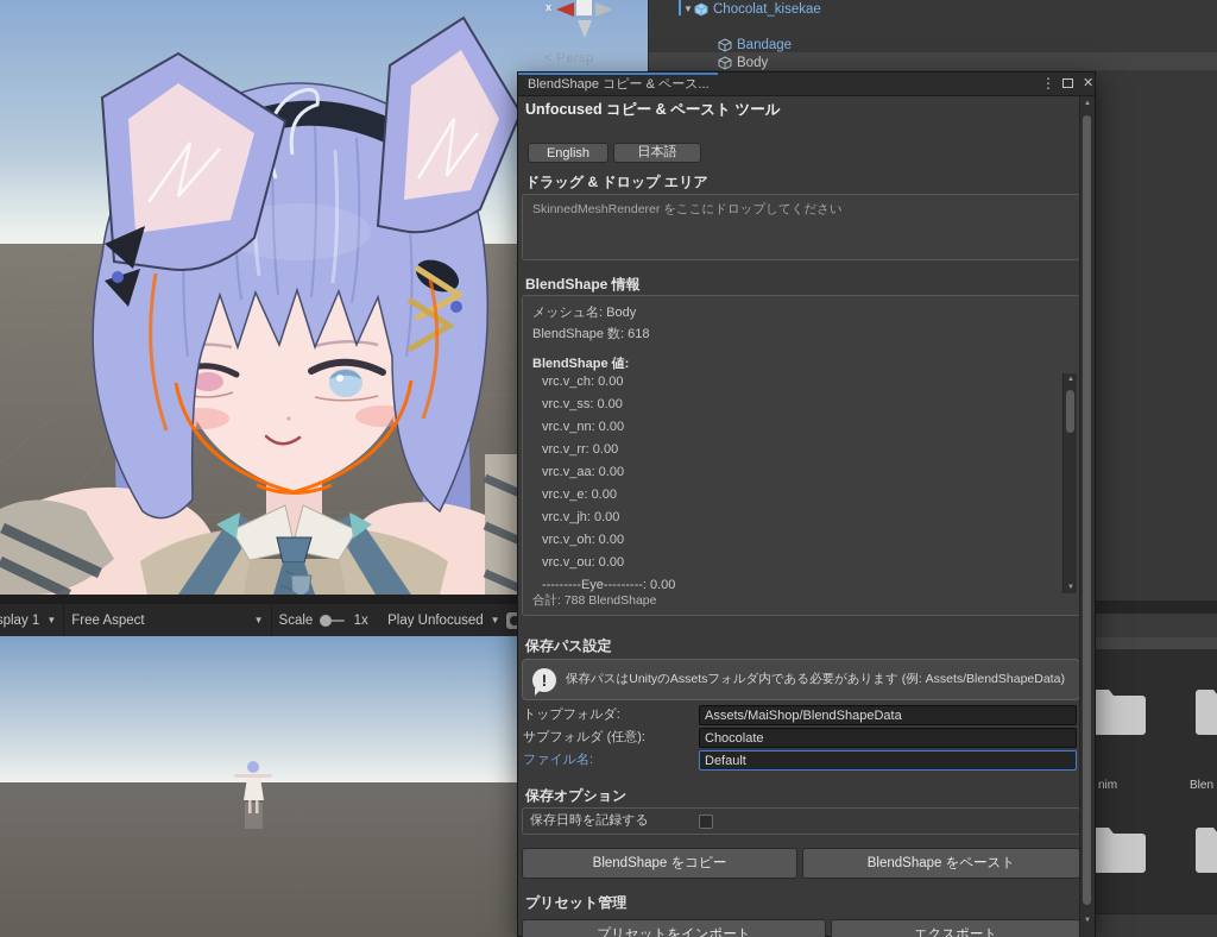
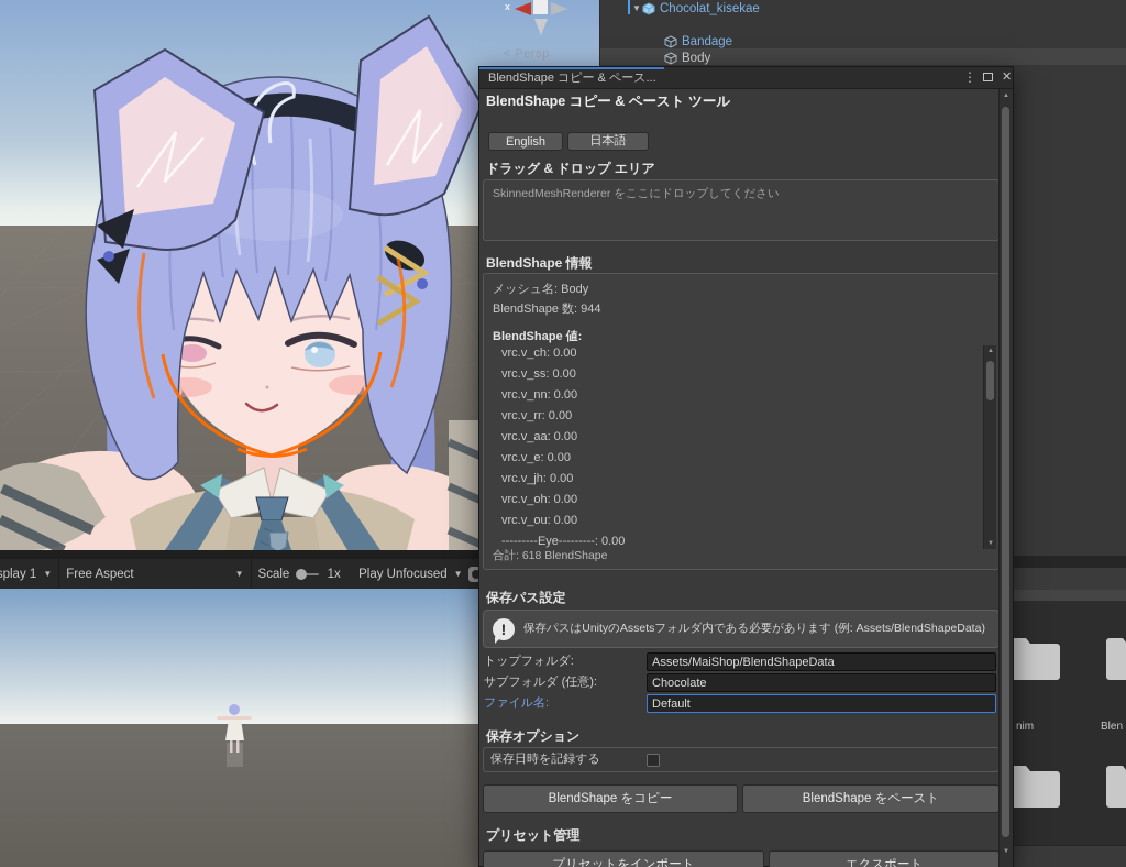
  x
  < Persp
  ▼
  Chocolat_kisekae
  Bandage
  Body
  ▼
  Free Aspect
  ▼
  Scale
  1x
  Play Unfocused
  ▼
  nim
  Blen
  BlendShape コピー & ペース...
  ⋮
  ✕
- Unfocused コピー & ペースト ツール
+ BlendShape コピー & ペースト ツール
  English
  日本語
  ドラッグ & ドロップ エリア
  SkinnedMeshRenderer をここにドロップしてください
  BlendShape 情報
  メッシュ名: Body
- BlendShape 数: 618
+ BlendShape 数: 944
  BlendShape 値:
  vrc.v_ch: 0.00
  vrc.v_ss: 0.00
  vrc.v_nn: 0.00
  vrc.v_rr: 0.00
  vrc.v_aa: 0.00
  vrc.v_e: 0.00
  vrc.v_jh: 0.00
  vrc.v_oh: 0.00
  vrc.v_ou: 0.00
  ---------Eye---------: 0.00
- 合計: 788 BlendShape
+ 合計: 618 BlendShape
  保存パス設定
  !
  保存パスはUnityのAssetsフォルダ内である必要があります (例: Assets/BlendShapeData)
  トップフォルダ:
  Assets/MaiShop/BlendShapeData
  サブフォルダ (任意):
  Chocolate
  ファイル名:
  Default
  保存オプション
  保存日時を記録する
  BlendShape をコピー
  BlendShape をペースト
  プリセット管理
  プリセットをインポート
  エクスポート
